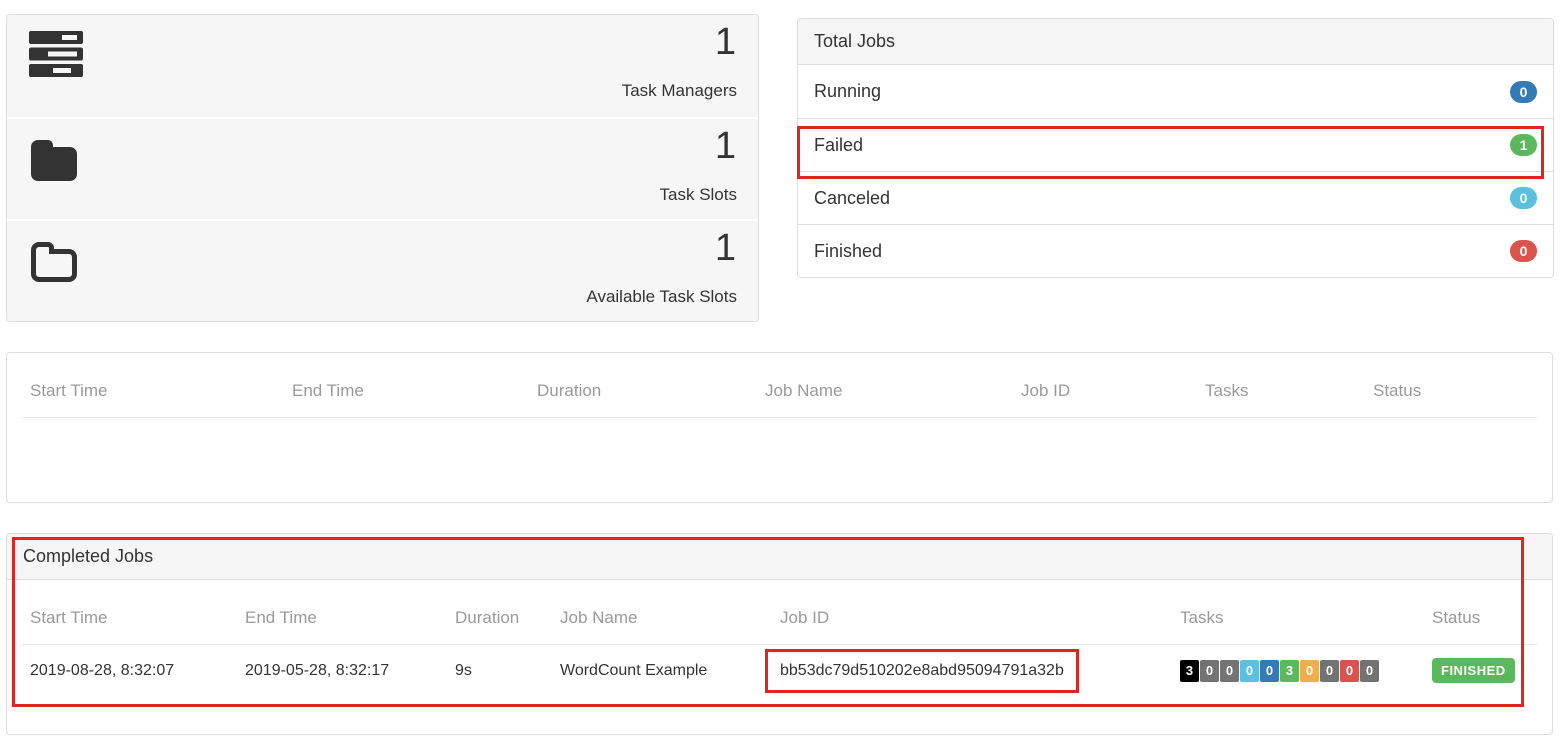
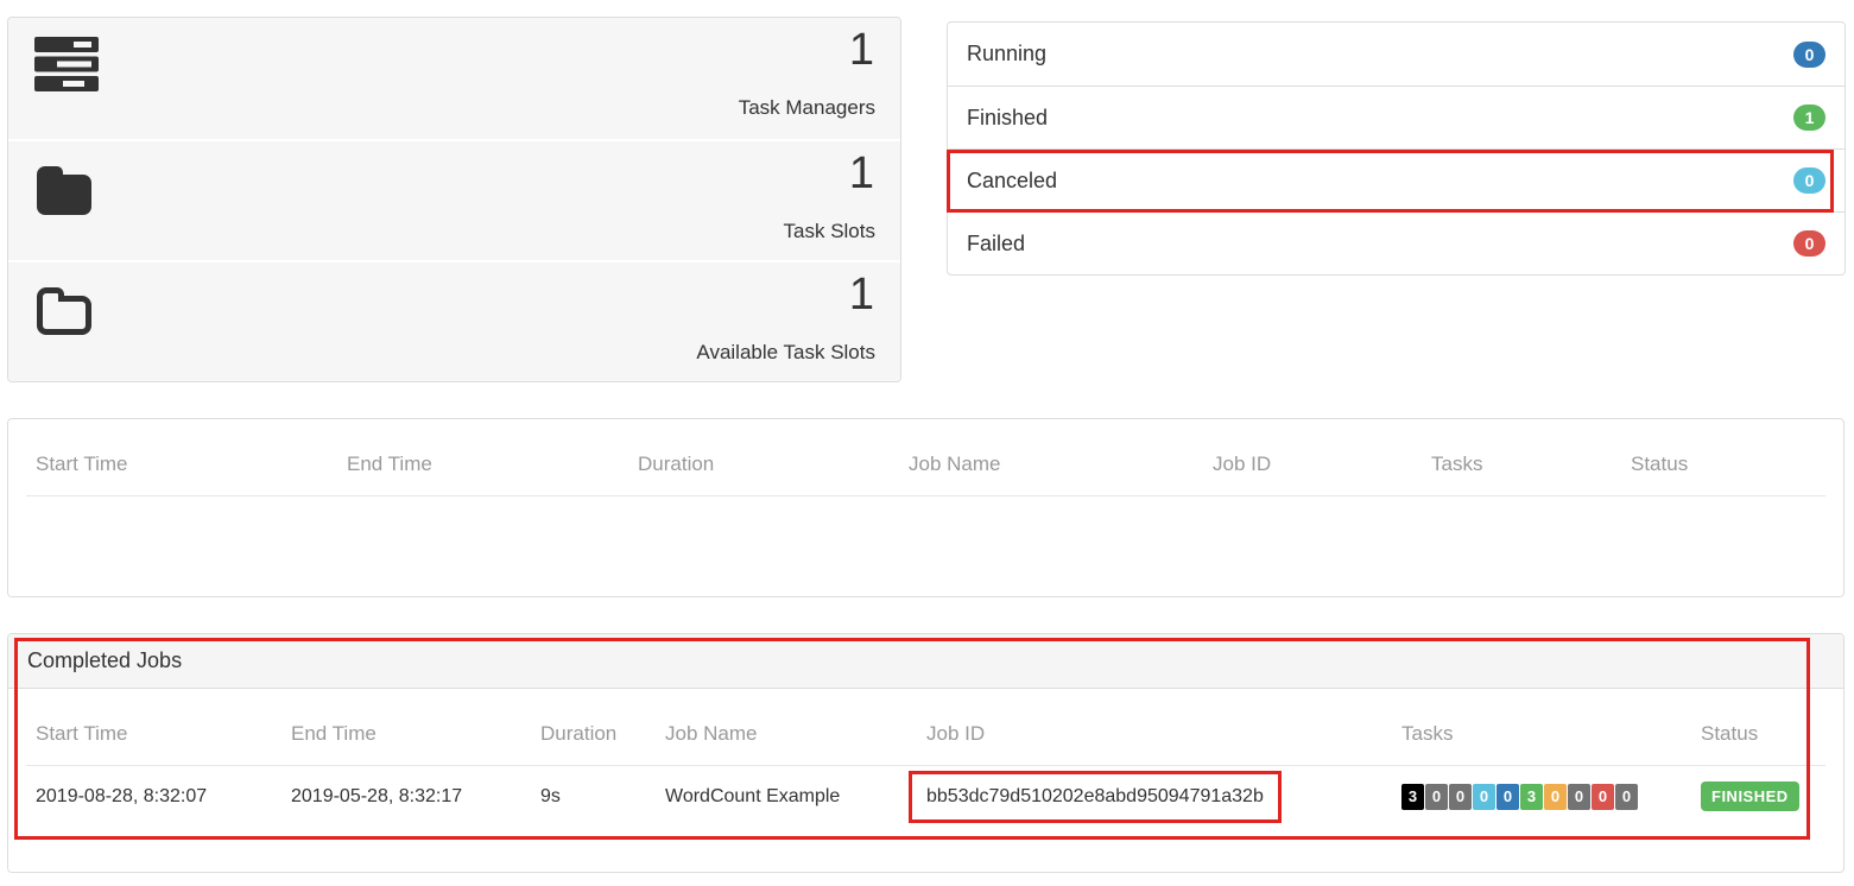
  1
  Task Managers
  1
  Task Slots
  1
  Available Task Slots
- Total Jobs
  Running
  0
- Failed
+ Finished
  1
  Canceled
  0
- Finished
+ Failed
  0
  Start Time	End Time	Duration	Job Name	Job ID	Tasks	Status
  Completed Jobs
  Start Time	End Time	Duration	Job Name	Job ID	Tasks	Status
  2019-08-28, 8:32:07	2019-05-28, 8:32:17	9s	WordCount Example	bb53dc79d510202e8abd95094791a32b	3 0 0 0 0 3 0 0 0 0	FINISHED
